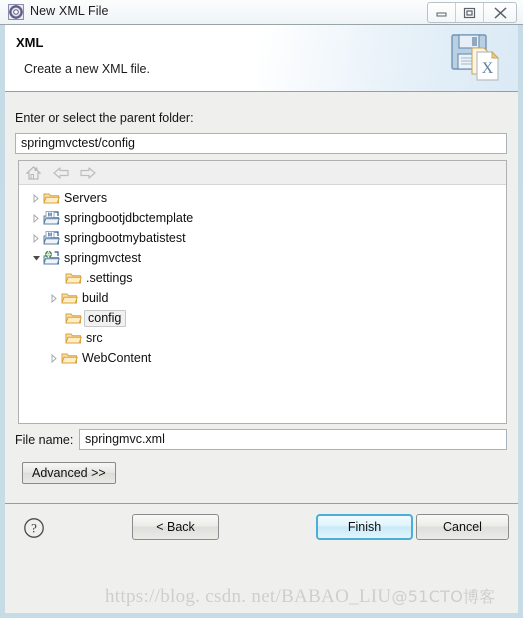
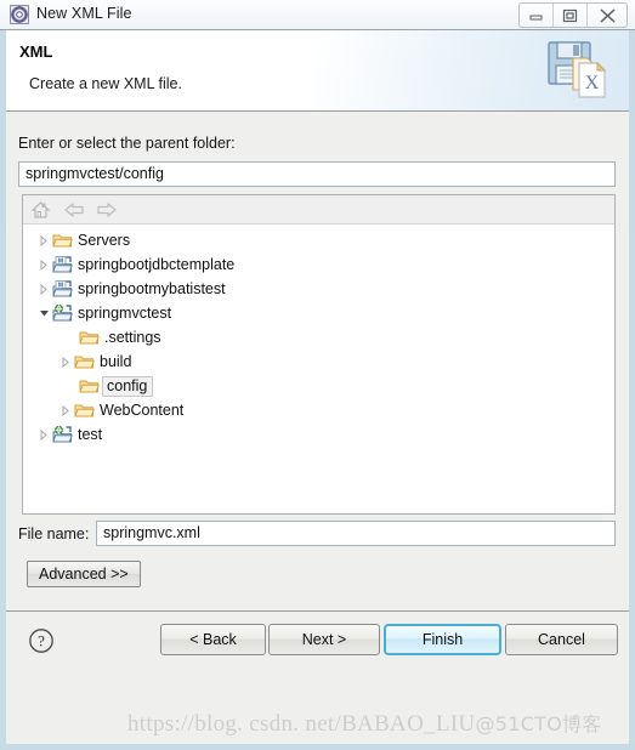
  New XML File
  XML
  Create a new XML file.
  X
  Enter or select the parent folder:
  springmvctest/config
  Servers
  springbootjdbctemplate
  springbootmybatistest
  springmvctest
  .settings
  build
  config
- src
  WebContent
+ test
  File name:
  springmvc.xml
  Advanced >>
  ?
  < Back
+ Next >
  Finish
  Cancel
  https://blog. csdn. net/BABAO_LIU@51CTO博客
